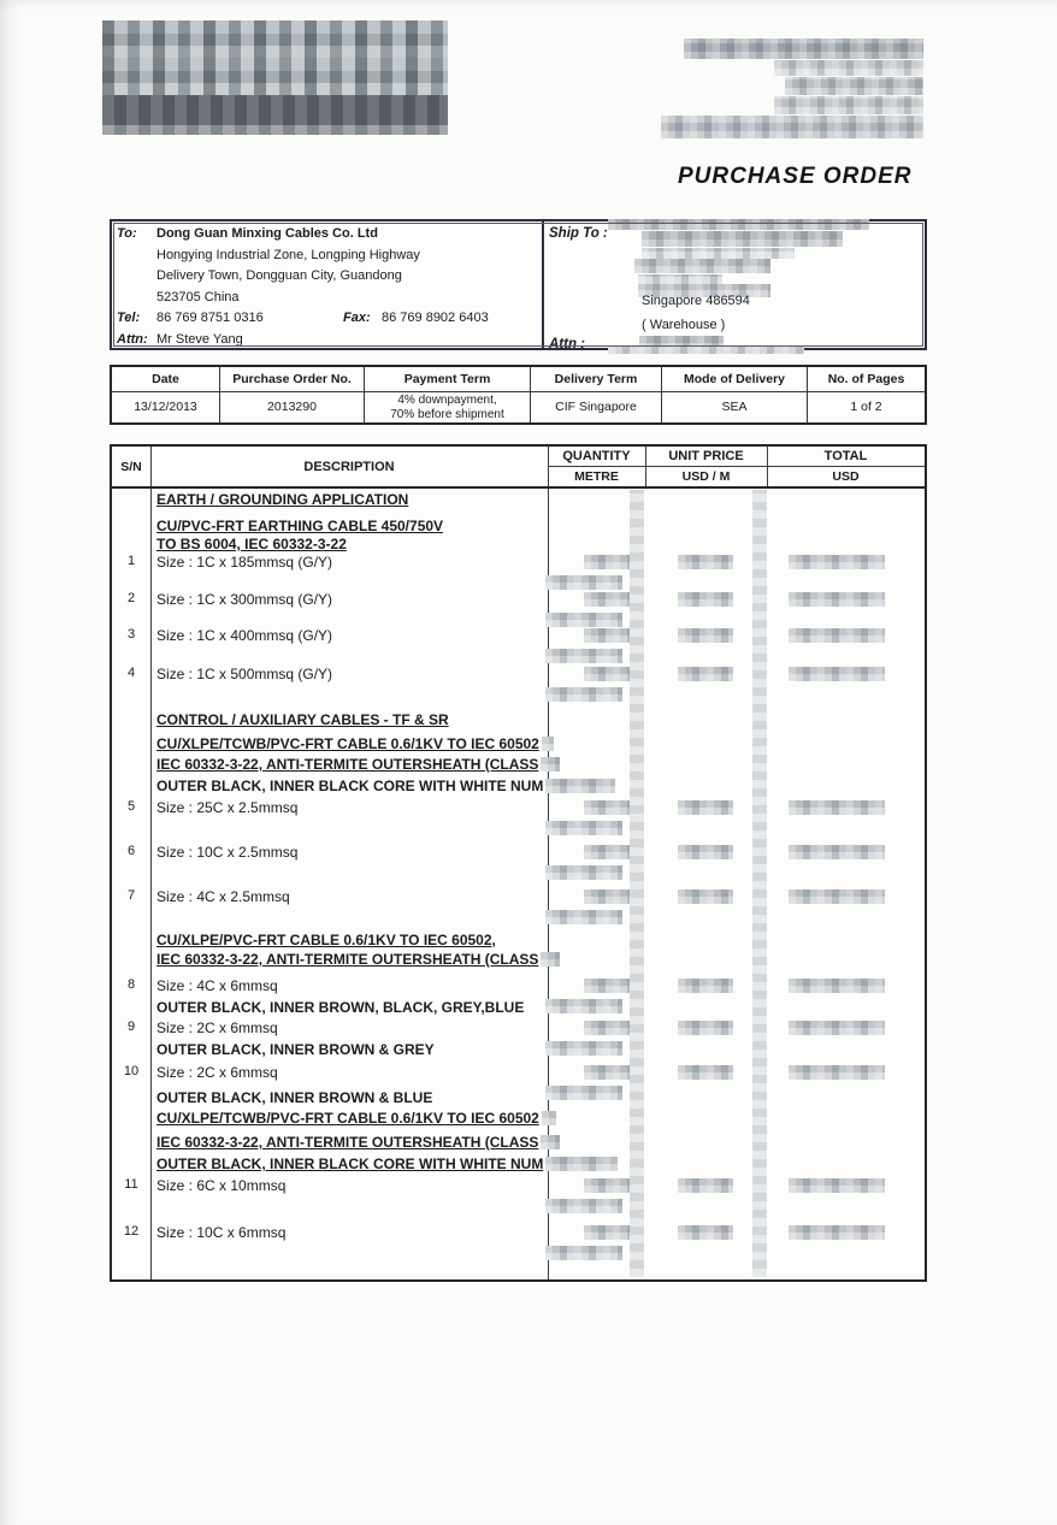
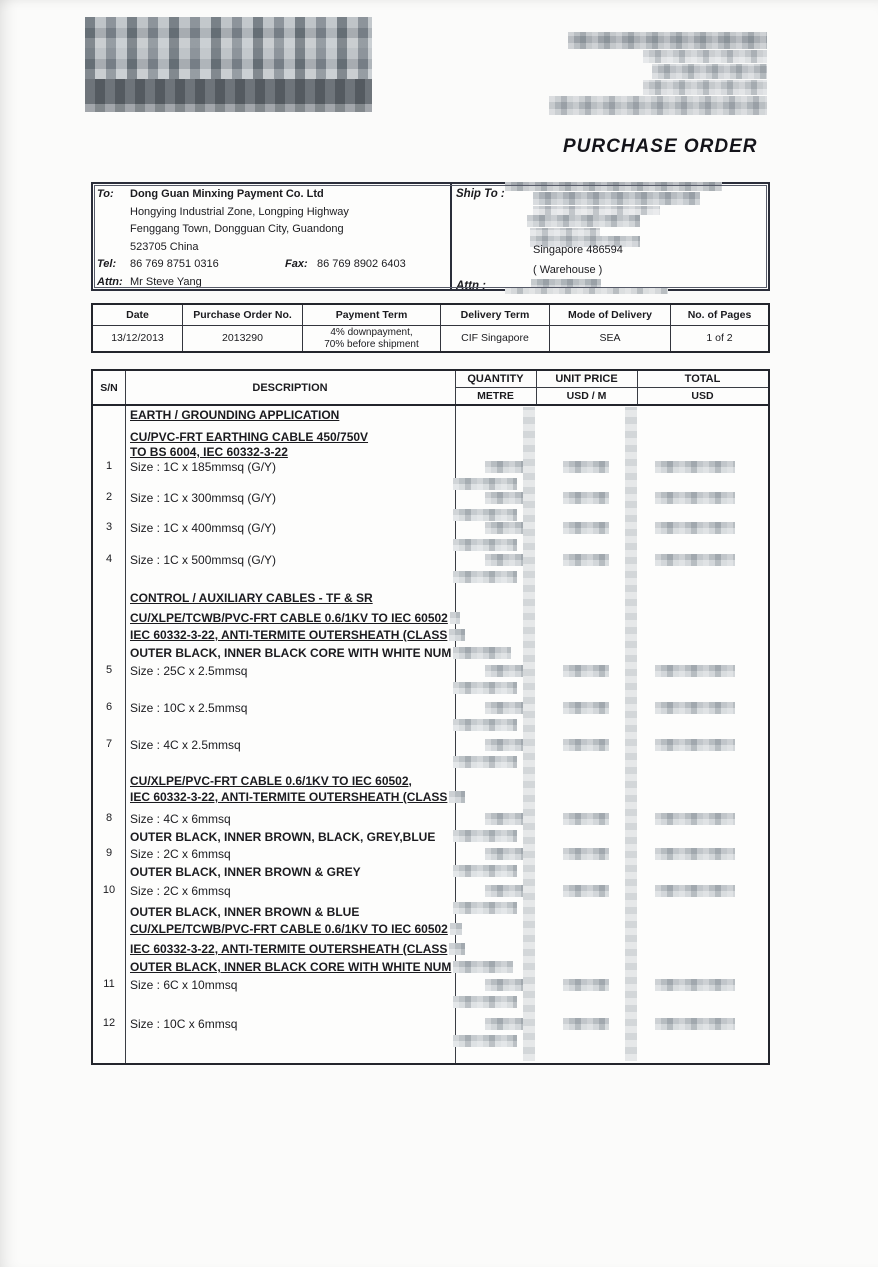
  PURCHASE ORDER
  To:
- Dong Guan Minxing Cables Co. Ltd
+ Dong Guan Minxing Payment Co. Ltd
  Hongying Industrial Zone, Longping Highway
- Delivery Town, Dongguan City, Guandong
+ Fenggang Town, Dongguan City, Guandong
  523705 China
  Tel:
  86 769 8751 0316
  Fax:
  86 769 8902 6403
  Attn:
  Mr Steve Yang
  Ship To :
  Singapore 486594
  ( Warehouse )
  Attn :
  Date
  Purchase Order No.
  Payment Term
  Delivery Term
  Mode of Delivery
  No. of Pages
  13/12/2013
  2013290
  4% downpayment,
  70% before shipment
  CIF Singapore
  SEA
  1 of 2
  S/N
  DESCRIPTION
  QUANTITY
  METRE
  UNIT PRICE
  USD / M
  TOTAL
  USD
  EARTH / GROUNDING APPLICATION
  CU/PVC-FRT EARTHING CABLE 450/750V
  TO BS 6004, IEC 60332-3-22
  1
  Size : 1C x 185mmsq (G/Y)
  2
  Size : 1C x 300mmsq (G/Y)
  3
  Size : 1C x 400mmsq (G/Y)
  4
  Size : 1C x 500mmsq (G/Y)
  CONTROL / AUXILIARY CABLES - TF & SR
  CU/XLPE/TCWB/PVC-FRT CABLE 0.6/1KV TO IEC 60502
  IEC 60332-3-22, ANTI-TERMITE OUTERSHEATH (CLASS
  OUTER BLACK, INNER BLACK CORE WITH WHITE NUM
  5
  Size : 25C x 2.5mmsq
  6
  Size : 10C x 2.5mmsq
  7
  Size : 4C x 2.5mmsq
  CU/XLPE/PVC-FRT CABLE 0.6/1KV TO IEC 60502,
  IEC 60332-3-22, ANTI-TERMITE OUTERSHEATH (CLASS
  8
  Size : 4C x 6mmsq
  OUTER BLACK, INNER BROWN, BLACK, GREY,BLUE
  9
  Size : 2C x 6mmsq
  OUTER BLACK, INNER BROWN & GREY
  10
  Size : 2C x 6mmsq
  OUTER BLACK, INNER BROWN & BLUE
  CU/XLPE/TCWB/PVC-FRT CABLE 0.6/1KV TO IEC 60502
  IEC 60332-3-22, ANTI-TERMITE OUTERSHEATH (CLASS
  OUTER BLACK, INNER BLACK CORE WITH WHITE NUM
  11
  Size : 6C x 10mmsq
  12
  Size : 10C x 6mmsq
